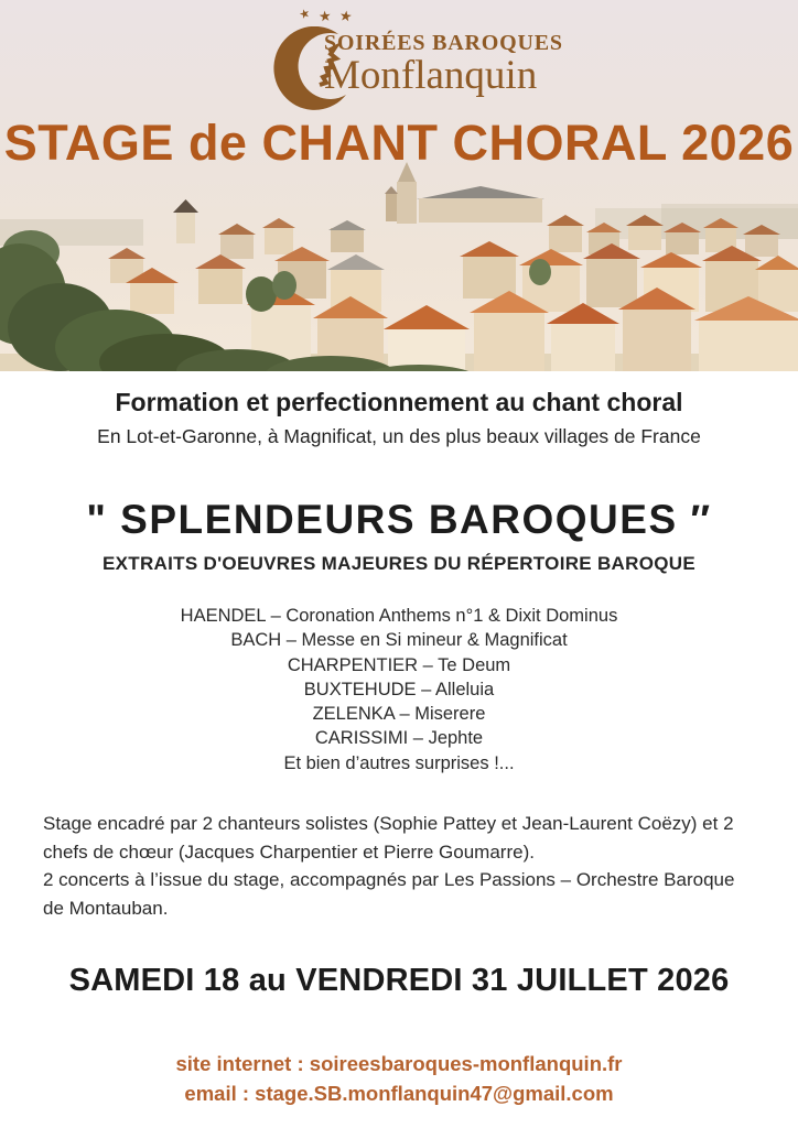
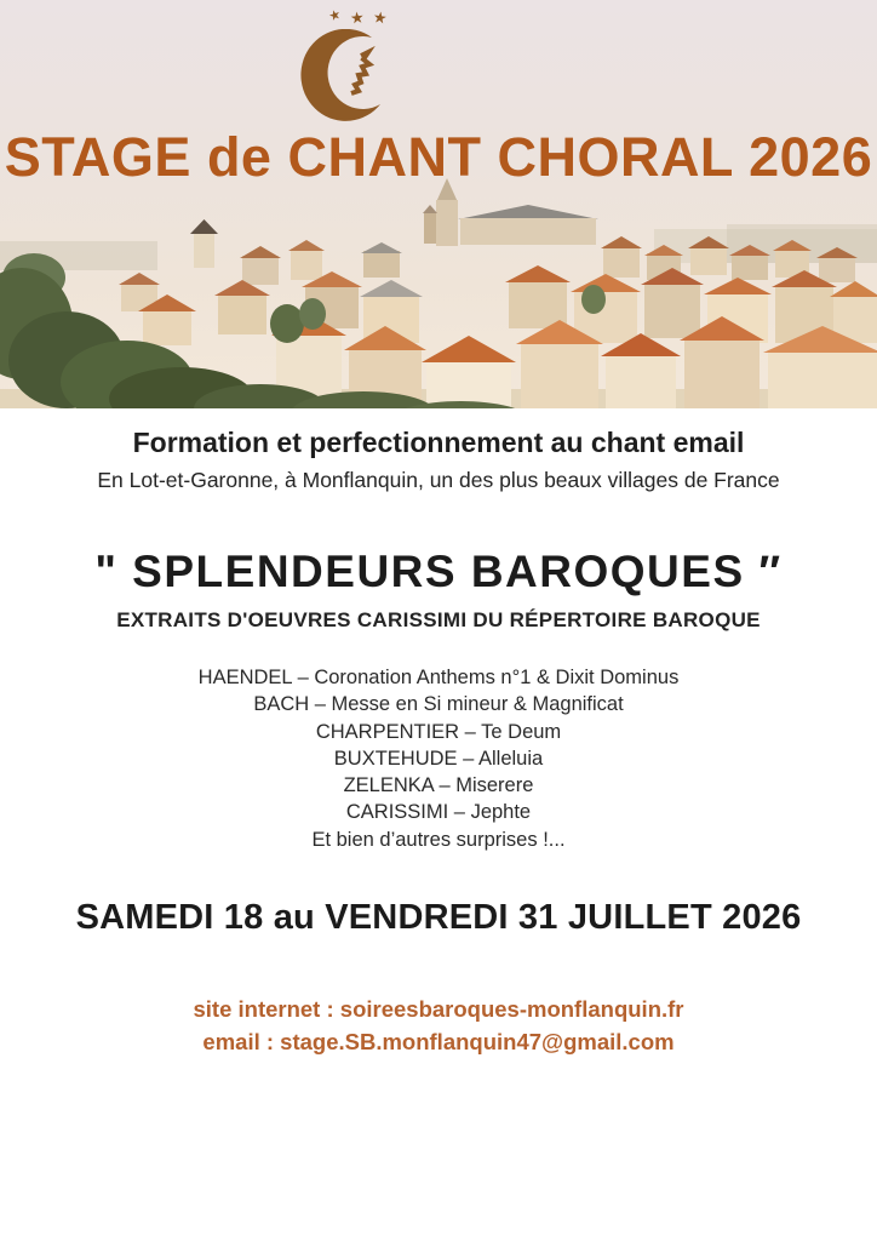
- SOIRÉES BAROQUES
- Monflanquin
  STAGE de CHANT CHORAL 2026
- Formation et perfectionnement au chant choral
+ Formation et perfectionnement au chant email
- En Lot-et-Garonne, à Magnificat, un des plus beaux villages de France
+ En Lot-et-Garonne, à Monflanquin, un des plus beaux villages de France
  " SPLENDEURS BAROQUES ″
- EXTRAITS D'OEUVRES MAJEURES DU RÉPERTOIRE BAROQUE
+ EXTRAITS D'OEUVRES CARISSIMI DU RÉPERTOIRE BAROQUE
  HAENDEL – Coronation Anthems n°1 & Dixit Dominus
  BACH – Messe en Si mineur & Magnificat
  CHARPENTIER – Te Deum
  BUXTEHUDE – Alleluia
  ZELENKA – Miserere
  CARISSIMI – Jephte
  Et bien d’autres surprises !...
- Stage encadré par 2 chanteurs solistes (Sophie Pattey et Jean-Laurent Coëzy) et 2 chefs de chœur (Jacques Charpentier et Pierre Goumarre).
- 2 concerts à l’issue du stage, accompagnés par Les Passions – Orchestre Baroque de Montauban.
  SAMEDI 18 au VENDREDI 31 JUILLET 2026
  site internet : soireesbaroques-monflanquin.fr
  email : stage.SB.monflanquin47@gmail.com
